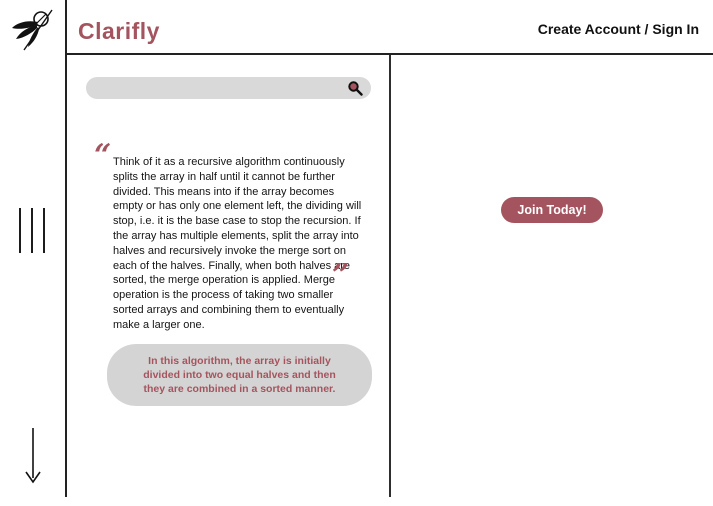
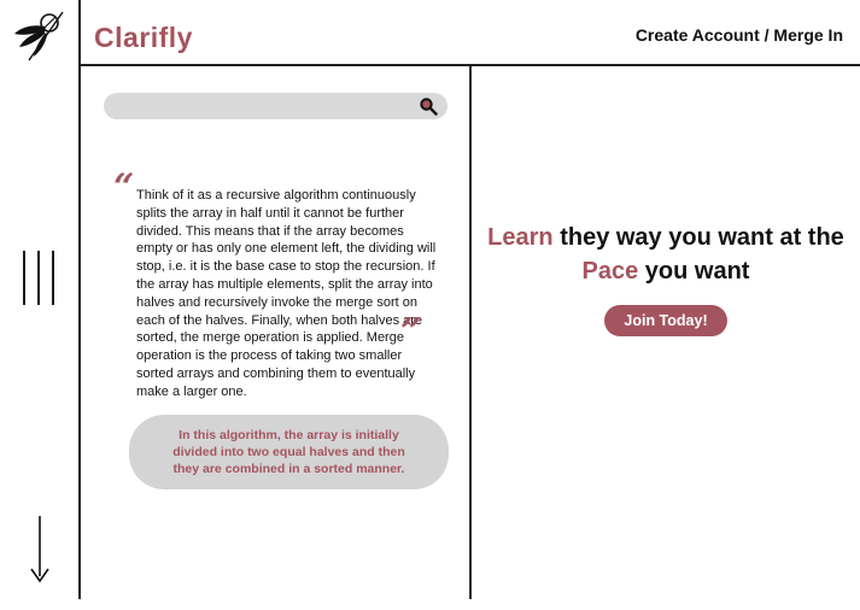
  Clarifly
- Create Account / Sign In
+ Create Account / Merge In
  “
- Think of it as a recursive algorithm continuously splits the array in half until it cannot be further divided. This means into if the array becomes empty or has only one element left, the dividing will stop, i.e. it is the base case to stop the recursion. If the array has multiple elements, split the array into halves and recursively invoke the merge sort on each of the halves. Finally, when both halves are sorted, the merge operation is applied. Merge operation is the process of taking two smaller sorted arrays and combining them to eventually make a larger one.
+ Think of it as a recursive algorithm continuously splits the array in half until it cannot be further divided. This means that if the array becomes empty or has only one element left, the dividing will stop, i.e. it is the base case to stop the recursion. If the array has multiple elements, split the array into halves and recursively invoke the merge sort on each of the halves. Finally, when both halves are sorted, the merge operation is applied. Merge operation is the process of taking two smaller sorted arrays and combining them to eventually make a larger one.
  ”
  In this algorithm, the array is initially divided into two equal halves and then they are combined in a sorted manner.
+ Learn they way you want at the Pace you want
  Join Today!
